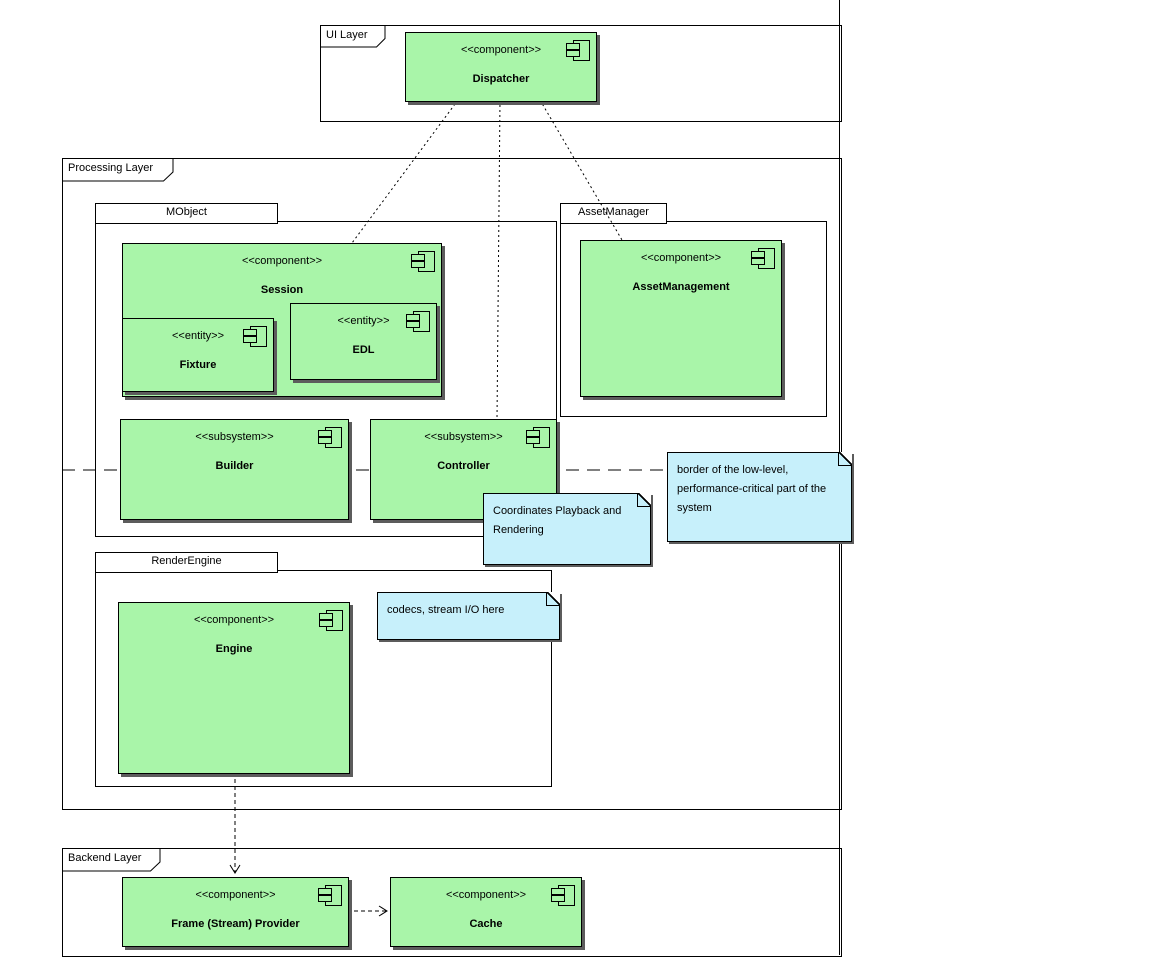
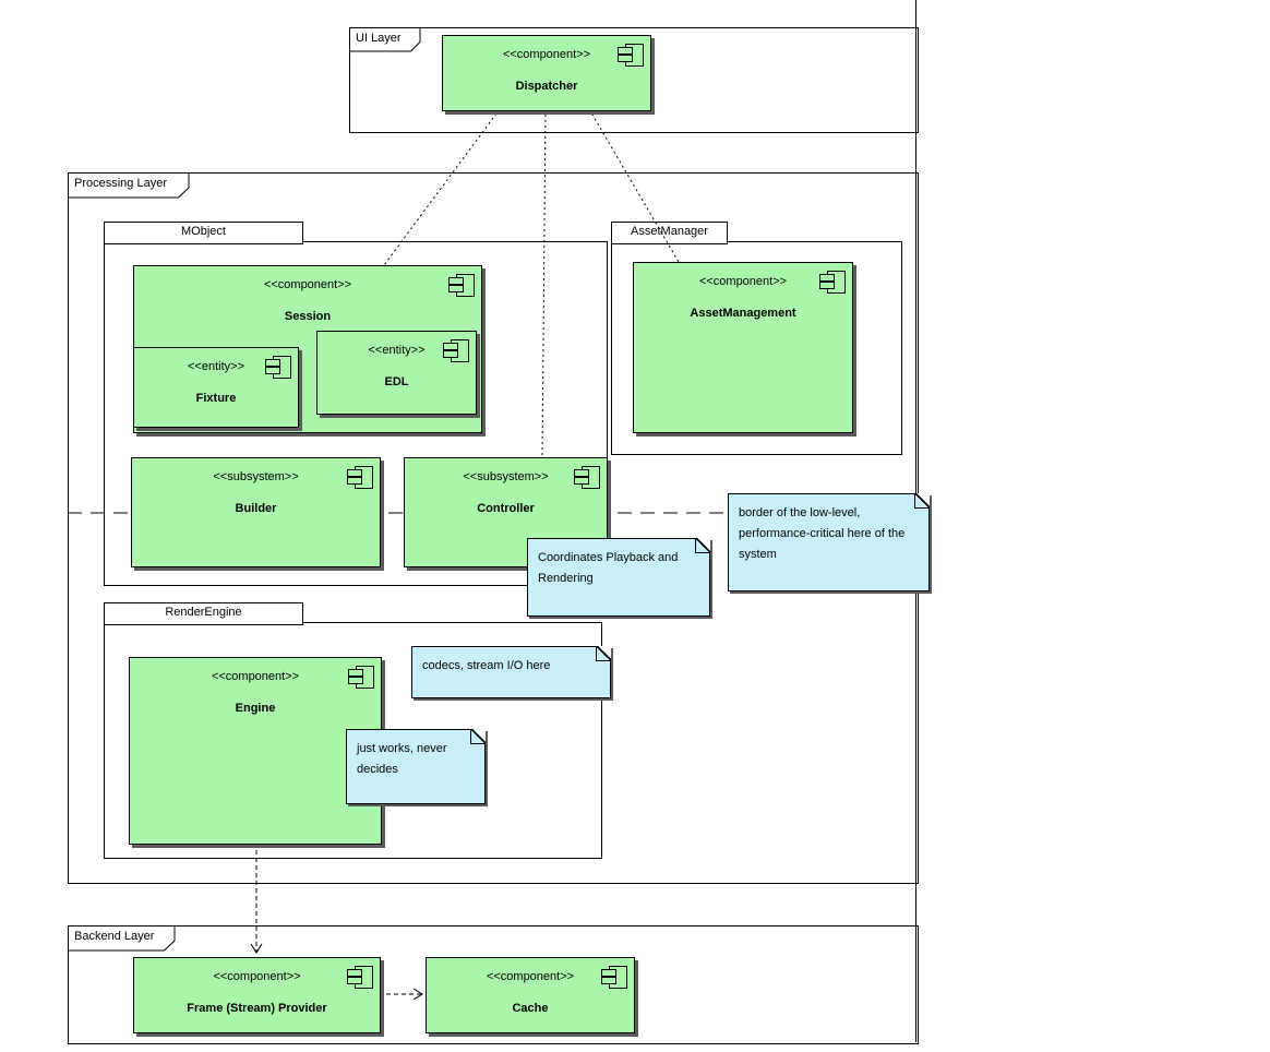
  UI Layer
  Processing Layer
  Backend Layer
  MObject
  AssetManager
  RenderEngine
  <<component>>
  Dispatcher
  <<component>>
  Session
  <<entity>>
  Fixture
  <<entity>>
  EDL
  <<subsystem>>
  Builder
  <<subsystem>>
  Controller
  <<component>>
  AssetManagement
  <<component>>
  Engine
  <<component>>
  Frame (Stream) Provider
  <<component>>
  Cache
  Coordinates Playback and Rendering
- border of the low-level, performance-critical part of the system
+ border of the low-level, performance-critical here of the system
  codecs, stream I/O here
+ just works, never decides
